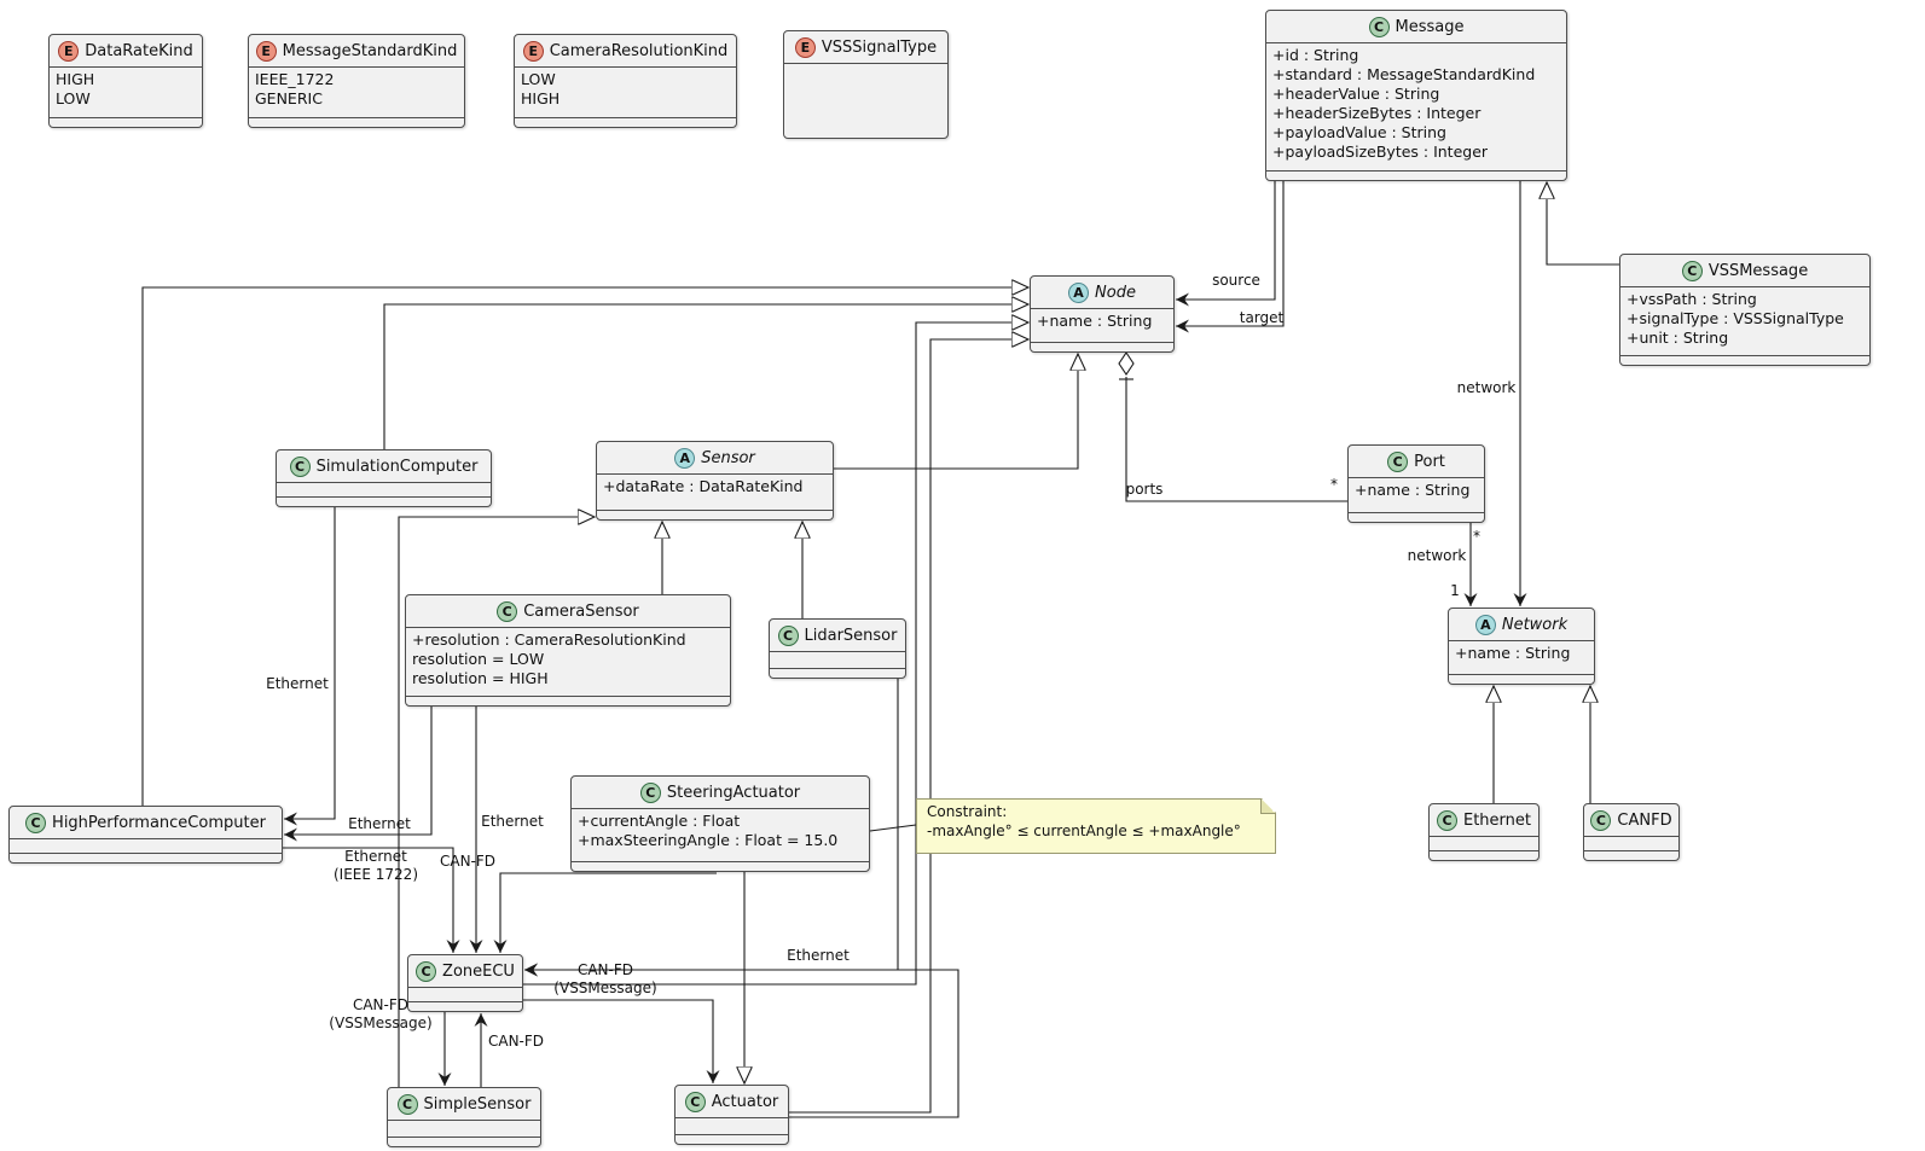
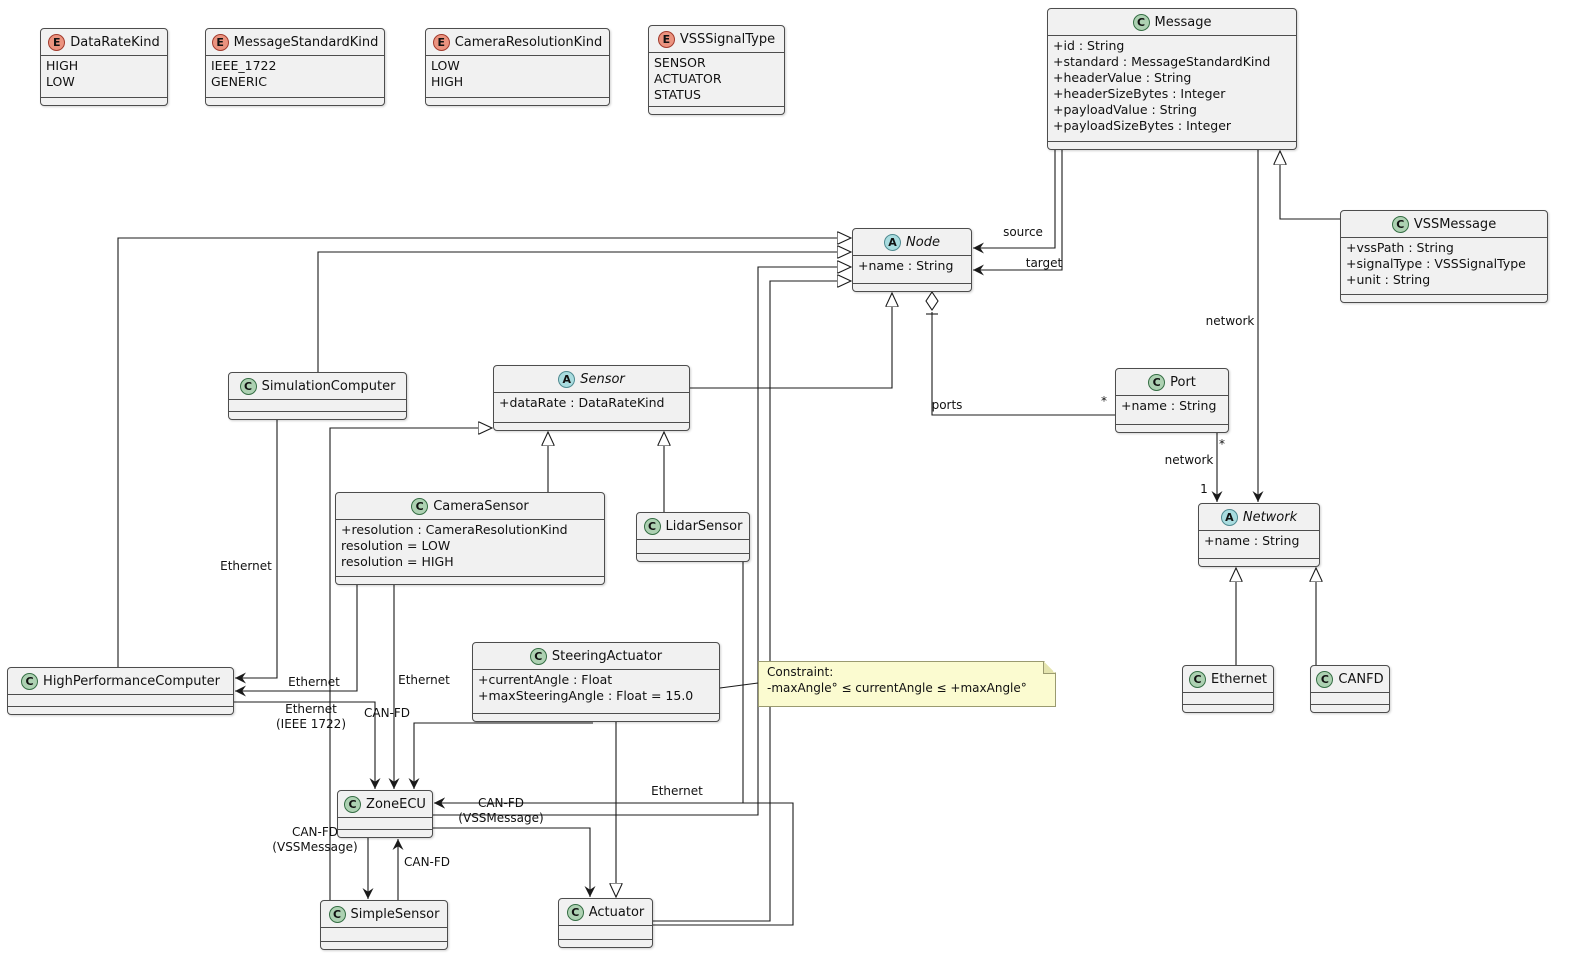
  E
  DataRateKind
  HIGH
  LOW
  E
  MessageStandardKind
  IEEE_1722
  GENERIC
  E
  CameraResolutionKind
  LOW
  HIGH
  E
  VSSSignalType
+ SENSOR
+ ACTUATOR
+ STATUS
  C
  Message
  +id : String
  +standard : MessageStandardKind
  +headerValue : String
  +headerSizeBytes : Integer
  +payloadValue : String
  +payloadSizeBytes : Integer
  C
  VSSMessage
  +vssPath : String
  +signalType : VSSSignalType
  +unit : String
  A
  Node
  +name : String
  C
  Port
  +name : String
  A
  Network
  +name : String
  C
  Ethernet
  C
  CANFD
  C
  SimulationComputer
  A
  Sensor
  +dataRate : DataRateKind
  C
  CameraSensor
  +resolution : CameraResolutionKind
  resolution = LOW
  resolution = HIGH
  C
  LidarSensor
  C
  HighPerformanceComputer
  C
  SteeringActuator
  +currentAngle : Float
  +maxSteeringAngle : Float = 15.0
  C
  ZoneECU
  C
  SimpleSensor
  C
  Actuator
  source
  target
  network
  ports
  *
  *
  network
  1
  Ethernet
  Ethernet
  Ethernet
  Ethernet
  (IEEE 1722)
  CAN-FD
  CAN-FD
  (VSSMessage)
  Ethernet
  CAN-FD
  (VSSMessage)
  CAN-FD
  Constraint:
  -maxAngle° ≤ currentAngle ≤ +maxAngle°
